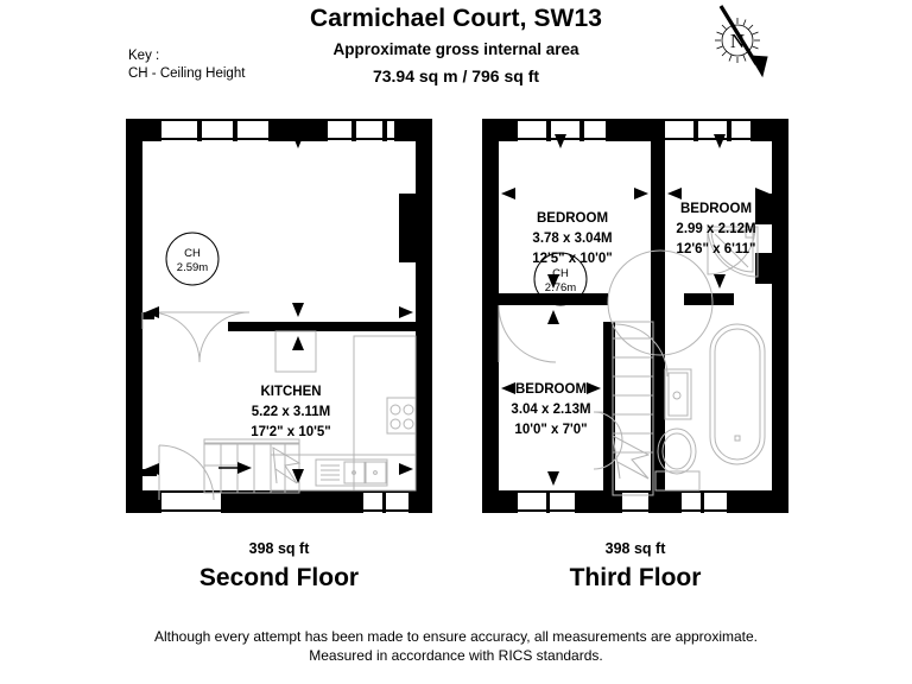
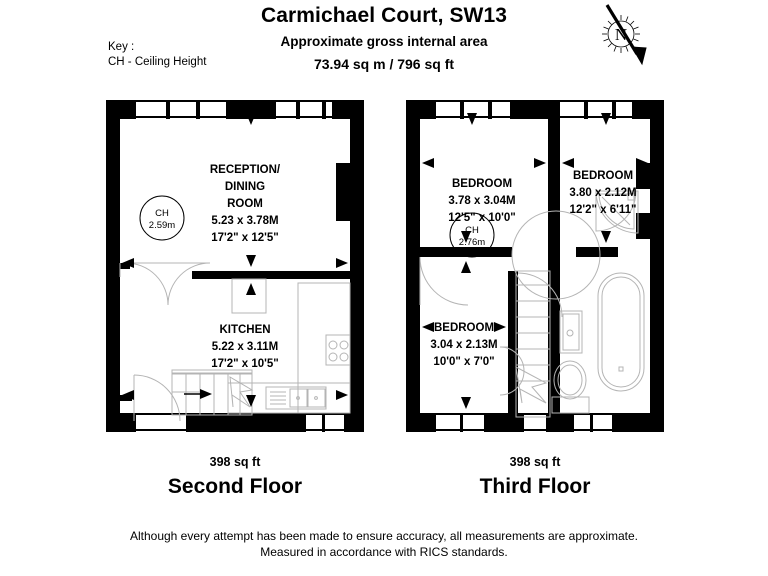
  Carmichael Court, SW13
  Approximate gross internal area
  73.94 sq m / 796 sq ft
  Key :
  CH - Ceiling Height
  N
  CH
  2.59m
+ RECEPTION/
+ DINING
+ ROOM
+ 5.23 x 3.78M
+ 17'2" x 12'5"
  KITCHEN
  5.22 x 3.11M
  17'2" x 10'5"
  CH
  2.76m
  BEDROOM
  3.78 x 3.04M
  12'5" x 10'0"
  BEDROOM
- 2.99 x 2.12M
+ 3.80 x 2.12M
- 12'6" x 6'11"
+ 12'2" x 6'11"
  BEDROOM
  3.04 x 2.13M
  10'0" x 7'0"
  398 sq ft
  Second Floor
  398 sq ft
  Third Floor
  Although every attempt has been made to ensure accuracy, all measurements are approximate.
  Measured in accordance with RICS standards.
